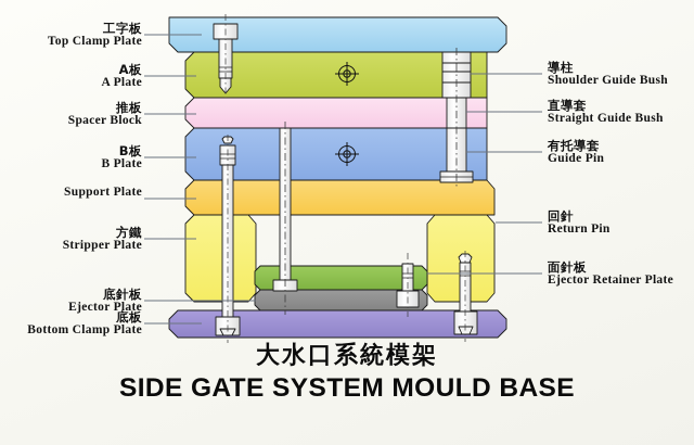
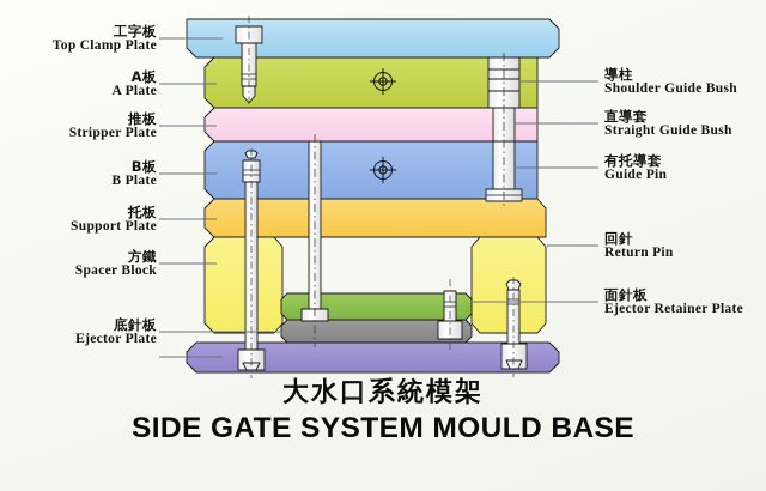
  工字板
  Top Clamp Plate
  A板
  A Plate
  推板
- Spacer Block
+ Stripper Plate
  B板
  B Plate
+ 托板
  Support Plate
  方鐵
- Stripper Plate
+ Spacer Block
  底針板
  Ejector Plate
- 底板
- Bottom Clamp Plate
  導柱
  Shoulder Guide Bush
  直導套
  Straight Guide Bush
  有托導套
  Guide Pin
  回針
  Return Pin
  面針板
  Ejector Retainer Plate
  大水口系統模架
  SIDE GATE SYSTEM MOULD BASE
